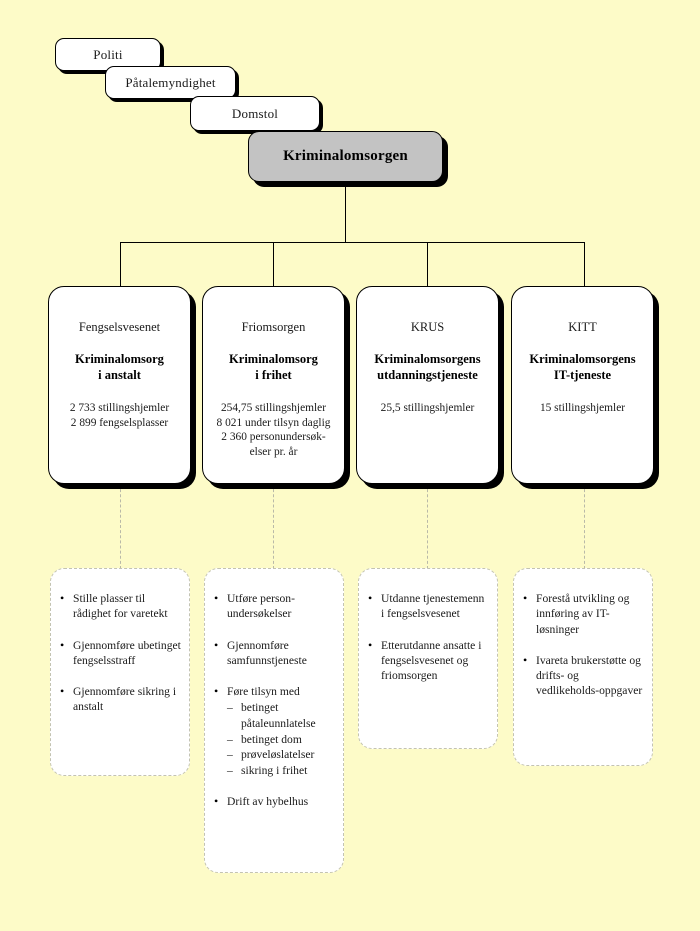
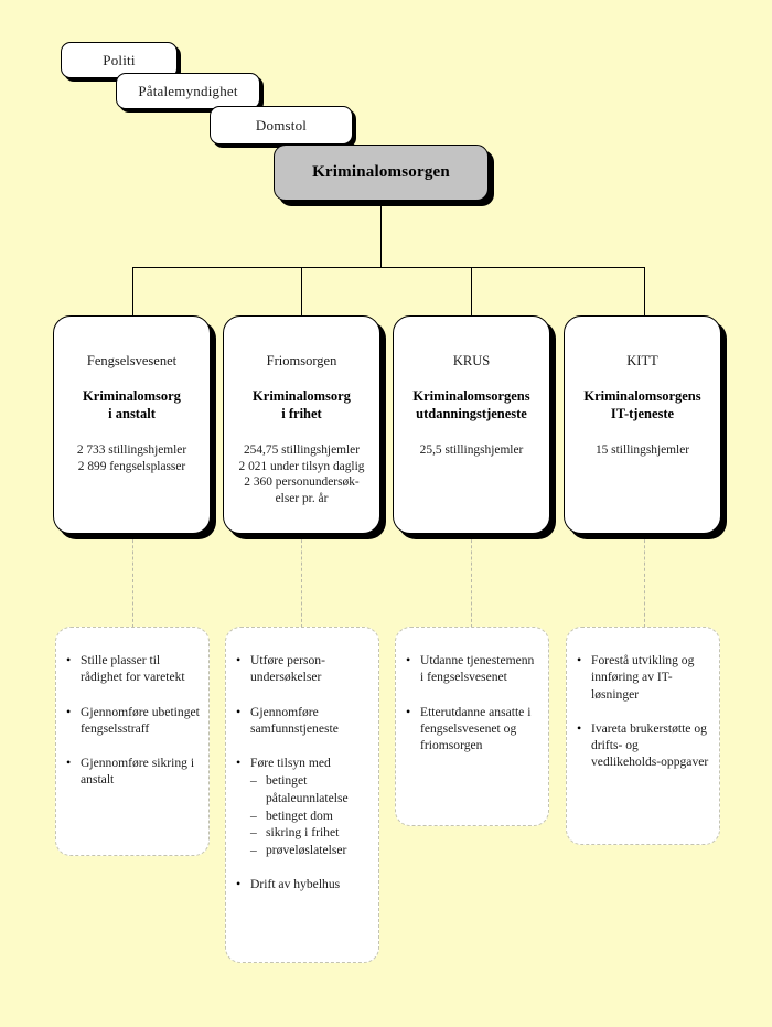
  Politi
  Påtalemyndighet
  Domstol
  Kriminalomsorgen
  Fengselsvesenet
  Kriminalomsorg
  i anstalt
  2 733 stillingshjemler
  2 899 fengselsplasser
  Friomsorgen
  Kriminalomsorg
  i frihet
  254,75 stillingshjemler
- 8 021 under tilsyn daglig
+ 2 021 under tilsyn daglig
  2 360 personundersøk-
  elser pr. år
  KRUS
  Kriminalomsorgens
  utdanningstjeneste
  25,5 stillingshjemler
  KITT
  Kriminalomsorgens
  IT-tjeneste
  15 stillingshjemler
  •
  Stille plasser til rådighet for varetekt
  •
  Gjennomføre ubetinget fengselsstraff
  •
  Gjennomføre sikring i anstalt
  •
  Utføre person-undersøkelser
  •
  Gjennomføre samfunnstjeneste
  •
  Føre tilsyn med
  –
  betinget påtaleunnlatelse
  –
  betinget dom
  –
- prøveløslatelser
+ sikring i frihet
  –
- sikring i frihet
+ prøveløslatelser
  •
  Drift av hybelhus
  •
  Utdanne tjenestemenn i fengselsvesenet
  •
  Etterutdanne ansatte i fengselsvesenet og friomsorgen
  •
  Forestå utvikling og innføring av IT-løsninger
  •
  Ivareta brukerstøtte og drifts- og vedlikeholds-oppgaver
